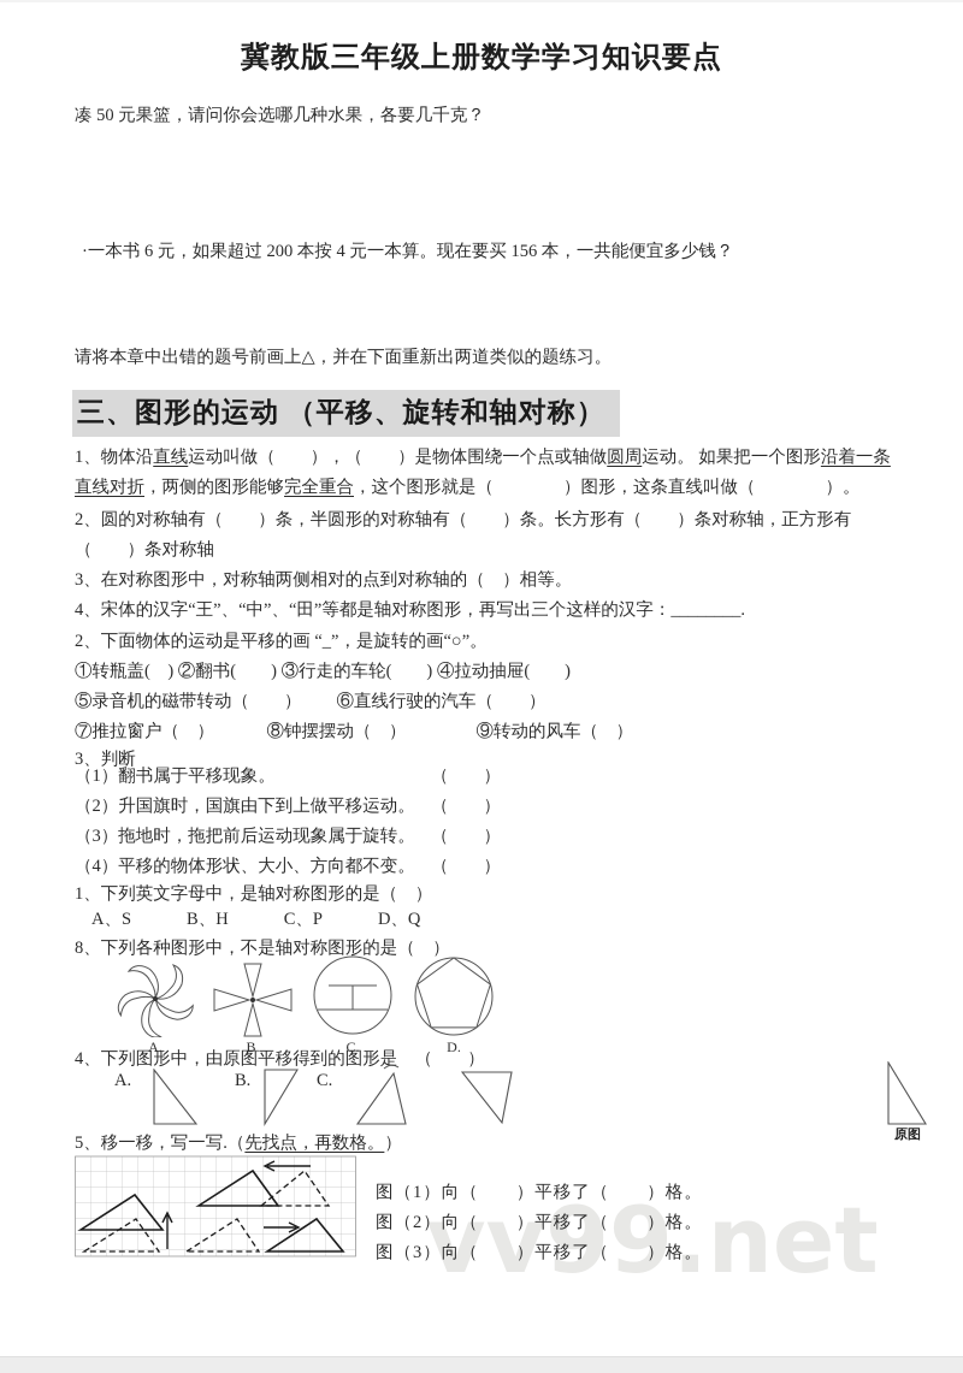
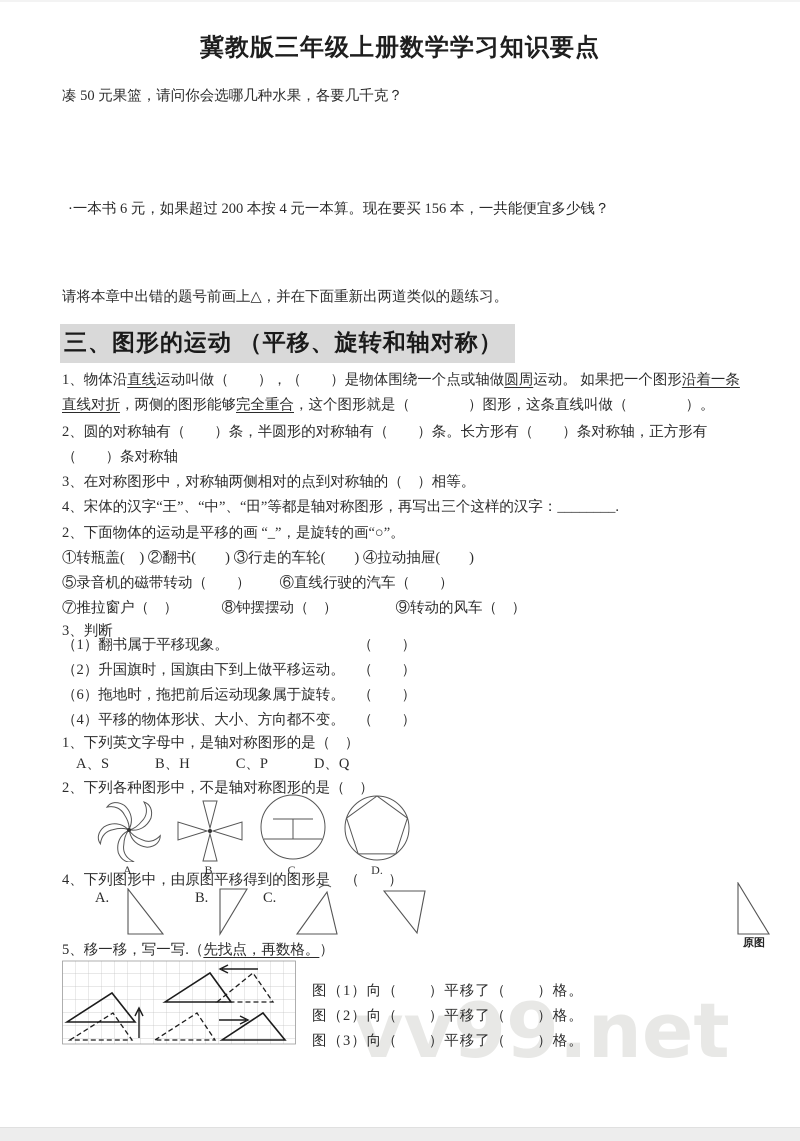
  冀教版三年级上册数学学习知识要点
  凑 50 元果篮，请问你会选哪几种水果，各要几千克？
  ·一本书 6 元，如果超过 200 本按 4 元一本算。现在要买 156 本，一共能便宜多少钱？
  请将本章中出错的题号前画上△，并在下面重新出两道类似的题练习。
  三、图形的运动 （平移、旋转和轴对称）
  1、物体沿直线运动叫做（ ），（ ）是物体围绕一个点或轴做圆周运动。 如果把一个图形沿着一条直线对折，两侧的图形能够完全重合，这个图形就是（ ）图形，这条直线叫做（ ）。
  2、圆的对称轴有（ ）条，半圆形的对称轴有（ ）条。长方形有（ ）条对称轴，正方形有（ ）条对称轴
  3、在对称图形中，对称轴两侧相对的点到对称轴的（ ）相等。
  4、宋体的汉字“王”、“中”、“田”等都是轴对称图形，再写出三个这样的汉字：________.
  2、下面物体的运动是平移的画 “_”，是旋转的画“○”。
  ①转瓶盖( ) ②翻书( ) ③行走的车轮( ) ④拉动抽屉( )
  ⑤录音机的磁带转动（ ） ⑥直线行驶的汽车（ ）
  ⑦推拉窗户（ ） ⑧钟摆摆动（ ） ⑨转动的风车（ ）
  3、判断
  （1）翻书属于平移现象。
  （ ）
  （2）升国旗时，国旗由下到上做平移运动。
  （ ）
- （3）拖地时，拖把前后运动现象属于旋转。
+ （6）拖地时，拖把前后运动现象属于旋转。
  （ ）
  （4）平移的物体形状、大小、方向都不变。
  （ ）
  1、下列英文字母中，是轴对称图形的是（ ）
  A、S
  B、H
  C、P
  D、Q
- 8、下列各种图形中，不是轴对称图形的是（ ）
+ 2、下列各种图形中，不是轴对称图形的是（ ）
  A.
  B.
  C.
  D.
  4、下列图形中，由原图平移得到的图形是 （ ）
  A.
  B.
  C.
  原图
  5、移一移，写一写.（先找点，再数格。）
  图（1）向（ ）平移了（ ）格。
  图（2）向（ ）平移了（ ）格。
  图（3）向（ ）平移了（ ）格。
  vv99.net
